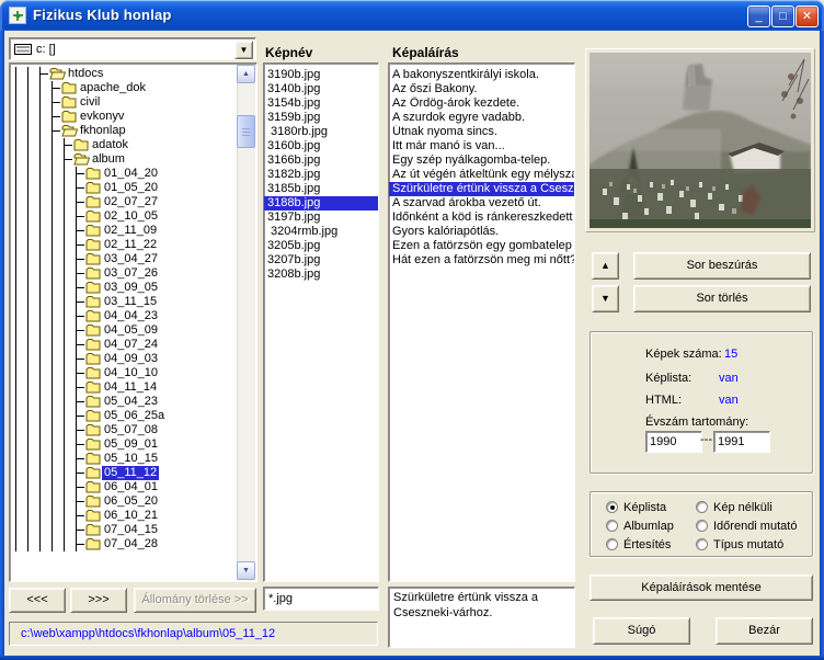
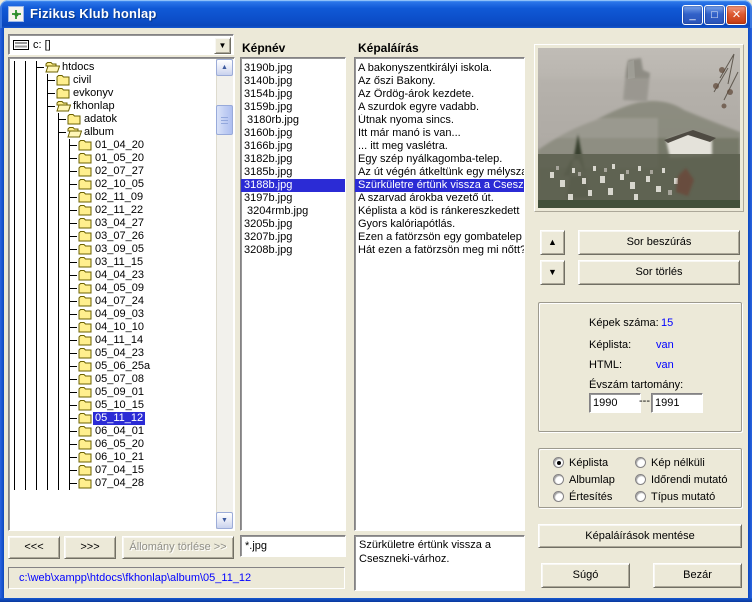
  Fizikus Klub honlap
  _
  □
  ✕
  c: []
  ▼
  Képnév
  Képaláírás
  htdocs
- apache_dok
  civil
  evkonyv
  fkhonlap
  adatok
  album
  01_04_20
  01_05_20
  02_07_27
  02_10_05
  02_11_09
  02_11_22
  03_04_27
  03_07_26
  03_09_05
  03_11_15
  04_04_23
  04_05_09
  04_07_24
  04_09_03
  04_10_10
  04_11_14
  05_04_23
  05_06_25a
  05_07_08
  05_09_01
  05_10_15
  05_11_12
  06_04_01
  06_05_20
  06_10_21
  07_04_15
  07_04_28
  3190b.jpg
  3140b.jpg
  3154b.jpg
  3159b.jpg
  3180rb.jpg
  3160b.jpg
  3166b.jpg
  3182b.jpg
  3185b.jpg
  3188b.jpg
  3197b.jpg
  3204rmb.jpg
  3205b.jpg
  3207b.jpg
  3208b.jpg
  A bakonyszentkirályi iskola.
  Az őszi Bakony.
  Az Ördög-árok kezdete.
  A szurdok egyre vadabb.
  Útnak nyoma sincs.
  Itt már manó is van...
+ ... itt meg vaslétra.
  Egy szép nyálkagomba-telep.
  Az út végén átkeltünk egy mélysz
  Szürkületre értünk vissza a Csesz
  A szarvad árokba vezető út.
- Időnként a köd is ránkereszkedett
+ Képlista a köd is ránkereszkedett
  Gyors kalóriapótlás.
  Ezen a fatörzsön egy gombatelep
  Hát ezen a fatörzsön meg mi nőtt?
  <<<
  >>>
  Állomány törlése >>
  *.jpg
  c:\web\xampp\htdocs\fkhonlap\album\05_11_12
  Szürkületre értünk vissza a Cseszneki-várhoz.
  ▲
  ▼
  Sor beszúrás
  Sor törlés
  Képek száma:
  15
  Képlista:
  van
  HTML:
  van
  Évszám tartomány:
  1990
  ---
  1991
  Képlista
  Albumlap
  Értesítés
  Kép nélküli
  Időrendi mutató
  Típus mutató
  Képaláírások mentése
  Súgó
  Bezár
